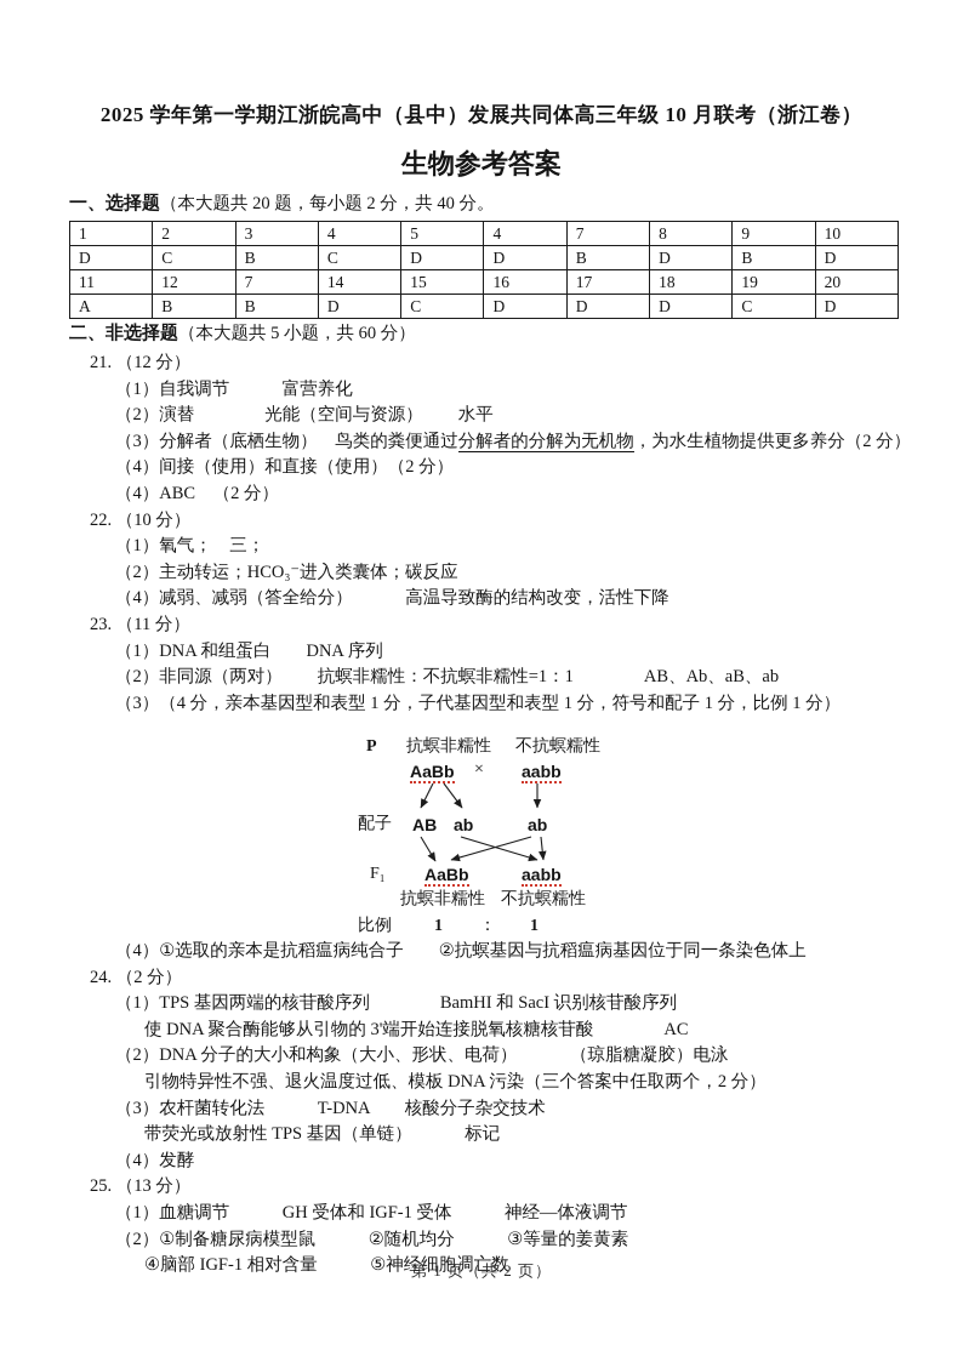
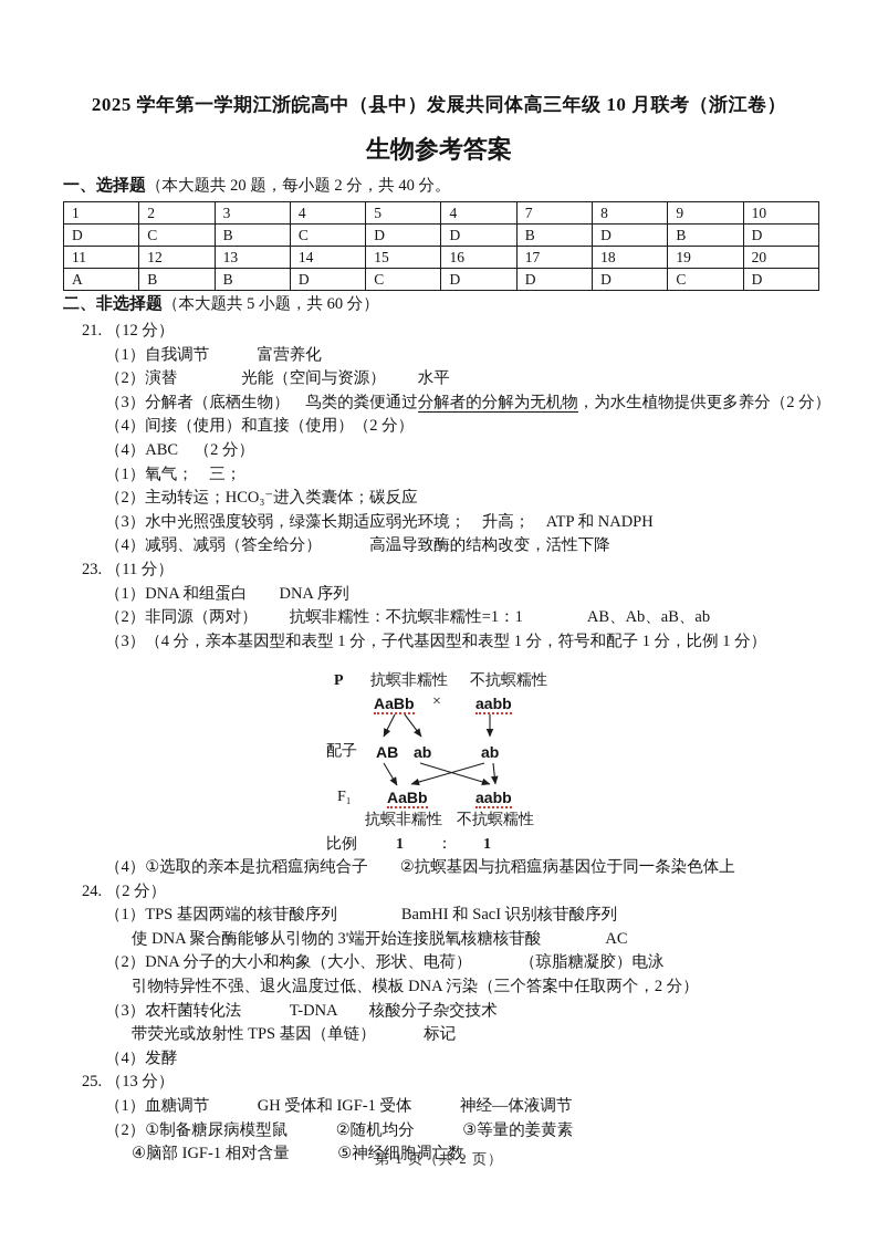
  2025 学年第一学期江浙皖高中（县中）发展共同体高三年级 10 月联考（浙江卷）
  生物参考答案
  一、选择题（本大题共 20 题，每小题 2 分，共 40 分。
  1	2	3	4	5	4	7	8	9	10
  D	C	B	C	D	D	B	D	B	D
- 11	12	7	14	15	16	17	18	19	20
+ 11	12	13	14	15	16	17	18	19	20
  A	B	B	D	C	D	D	D	C	D
  二、非选择题（本大题共 5 小题，共 60 分）
  21. （12 分）
  （1）自我调节 富营养化
  （2）演替 光能（空间与资源） 水平
  （3）分解者（底栖生物） 鸟类的粪便通过分解者的分解为无机物，为水生植物提供更多养分（2 分）
  （4）间接（使用）和直接（使用）（2 分）
  （4）ABC （2 分）
- 22. （10 分）
  （1）氧气； 三；
  （2）主动转运；HCO₃⁻进入类囊体；碳反应
+ （3）水中光照强度较弱，绿藻长期适应弱光环境； 升高； ATP 和 NADPH
  （4）减弱、减弱（答全给分） 高温导致酶的结构改变，活性下降
  23. （11 分）
  （1）DNA 和组蛋白 DNA 序列
  （2）非同源（两对） 抗螟非糯性：不抗螟非糯性=1：1 AB、Ab、aB、ab
  （3）（4 分，亲本基因型和表型 1 分，子代基因型和表型 1 分，符号和配子 1 分，比例 1 分）
  P
  抗螟非糯性
  不抗螟糯性
  AaBb
  ×
  aabb
  配子
  AB
  ab
  ab
  F₁
  AaBb
  aabb
  抗螟非糯性
  不抗螟糯性
  比例
  1
  ：
  1
  （4）①选取的亲本是抗稻瘟病纯合子 ②抗螟基因与抗稻瘟病基因位于同一条染色体上
  24. （2 分）
  （1）TPS 基因两端的核苷酸序列 BamHI 和 SacI 识别核苷酸序列
  使 DNA 聚合酶能够从引物的 3'端开始连接脱氧核糖核苷酸 AC
  （2）DNA 分子的大小和构象（大小、形状、电荷） （琼脂糖凝胶）电泳
  引物特异性不强、退火温度过低、模板 DNA 污染（三个答案中任取两个，2 分）
  （3）农杆菌转化法 T-DNA 核酸分子杂交技术
  带荧光或放射性 TPS 基因（单链） 标记
  （4）发酵
  25. （13 分）
  （1）血糖调节 GH 受体和 IGF-1 受体 神经—体液调节
  （2）①制备糖尿病模型鼠 ②随机均分 ③等量的姜黄素
  ④脑部 IGF-1 相对含量 ⑤神经细胞凋亡数
  第 1 页（共 2 页）
